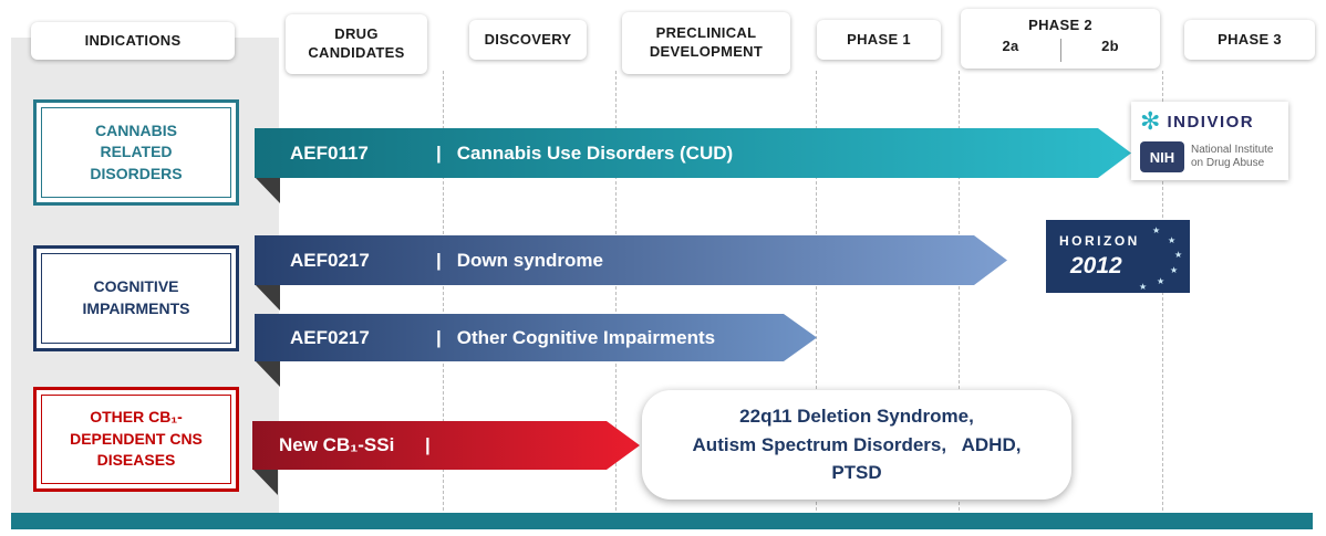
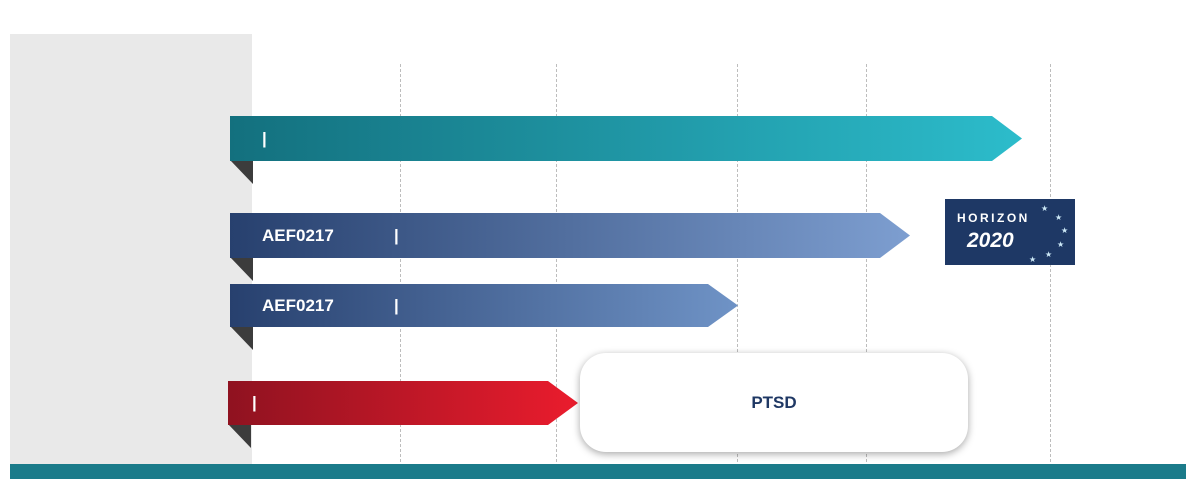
- INDICATIONS
- DRUG CANDIDATES
- DISCOVERY
- PRECLINICAL DEVELOPMENT
- PHASE 1
- PHASE 2
- 2a
- 2b
- PHASE 3
- CANNABIS RELATED DISORDERS
- COGNITIVE IMPAIRMENTS
- OTHER CB₁-DEPENDENT CNS DISEASES
- AEF0117
  |
- Cannabis Use Disorders (CUD)
  AEF0217
  |
- Down syndrome
  AEF0217
  |
- Other Cognitive Impairments
- New CB₁-SSi
  |
- 22q11 Deletion Syndrome,
- Autism Spectrum Disorders, ADHD,
  PTSD
- ✻
- INDIVIOR
- NIH
- National Institute
- on Drug Abuse
  HORIZON
- 2012
+ 2020
  ★
  ★
  ★
  ★
  ★
  ★
